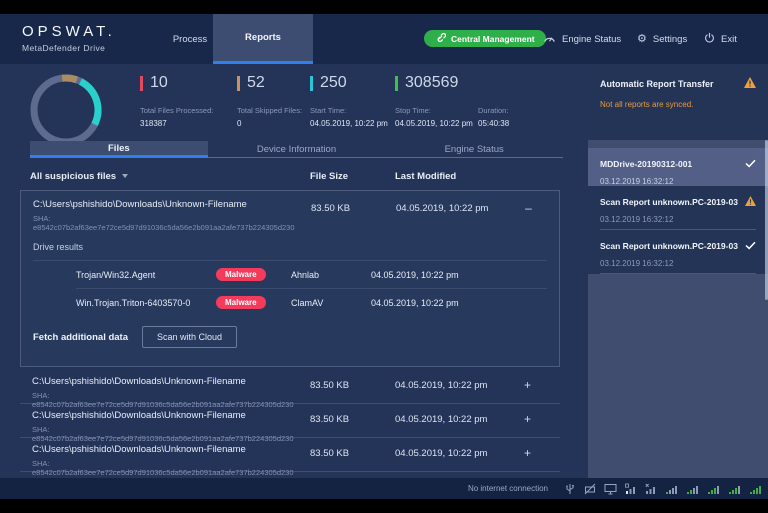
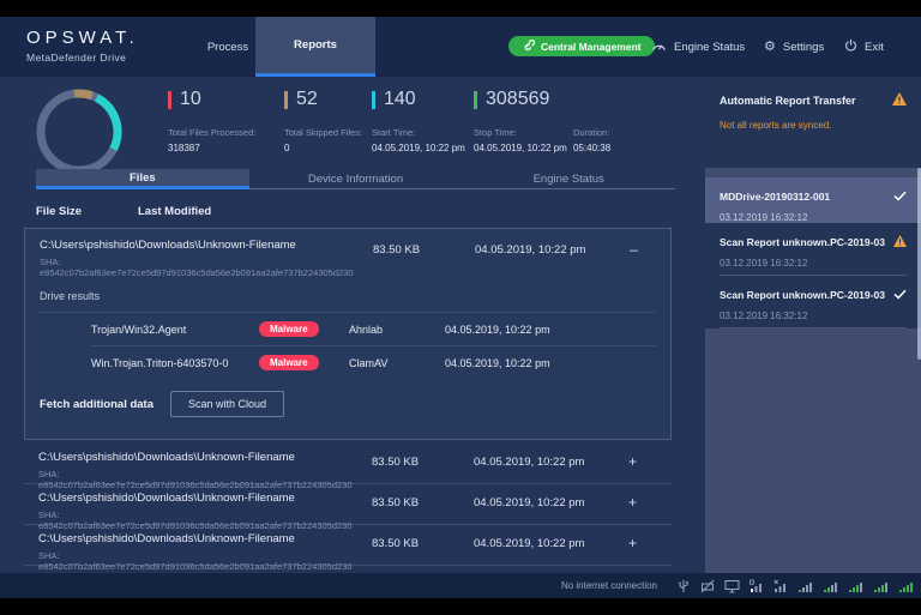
  OPSWAT.
  MetaDefender Drive
  Process
  Reports
  Central Management
  Engine Status
  ⚙
  Settings
  Exit
  10
  Total Files Processed:
  318387
  52
  Total Skipped Files:
  0
- 250
+ 140
  Start Time:
  04.05.2019, 10:22 pm
  308569
  Stop Time:
  04.05.2019, 10:22 pm
  Duration:
  05:40:38
  Files
  Device Information
  Engine Status
- All suspicious files
  File Size
  Last Modified
  C:\Users\pshishido\Downloads\Unknown-Filename
  SHA: e8542c07b2af63ee7e72ce5d97d91036c5da56e2b091aa2afe737b224305d230
  83.50 KB
  04.05.2019, 10:22 pm
  –
  Drive results
  Trojan/Win32.Agent
  Malware
  Ahnlab
  04.05.2019, 10:22 pm
  Win.Trojan.Triton-6403570-0
  Malware
  ClamAV
  04.05.2019, 10:22 pm
  Fetch additional data
  Scan with Cloud
  C:\Users\pshishido\Downloads\Unknown-Filename
  SHA: e8542c07b2af63ee7e72ce5d97d91036c5da56e2b091aa2afe737b224305d230
  83.50 KB
  04.05.2019, 10:22 pm
  +
  C:\Users\pshishido\Downloads\Unknown-Filename
  SHA: e8542c07b2af63ee7e72ce5d97d91036c5da56e2b091aa2afe737b224305d230
  83.50 KB
  04.05.2019, 10:22 pm
  +
  C:\Users\pshishido\Downloads\Unknown-Filename
  SHA: e8542c07b2af63ee7e72ce5d97d91036c5da56e2b091aa2afe737b224305d230
  83.50 KB
  04.05.2019, 10:22 pm
  +
  Automatic Report Transfer
  Not all reports are synced.
  MDDrive-20190312-001
  03.12.2019 16:32:12
  Scan Report unknown.PC-2019-03
  03.12.2019 16:32:12
  Scan Report unknown.PC-2019-03
  03.12.2019 16:32:12
  No internet connection
